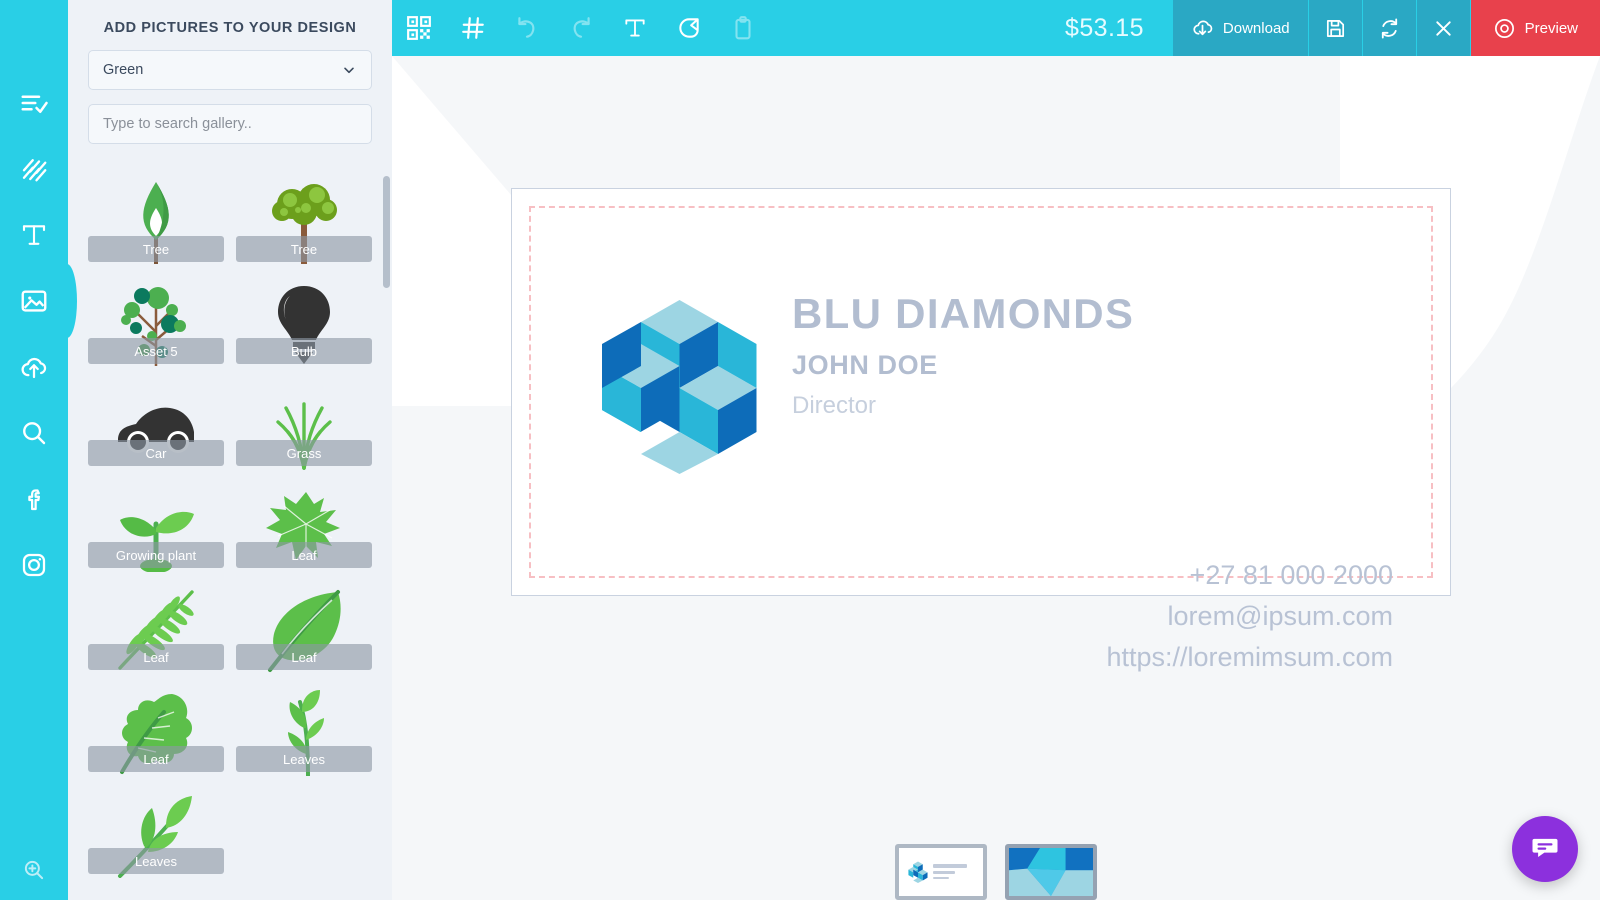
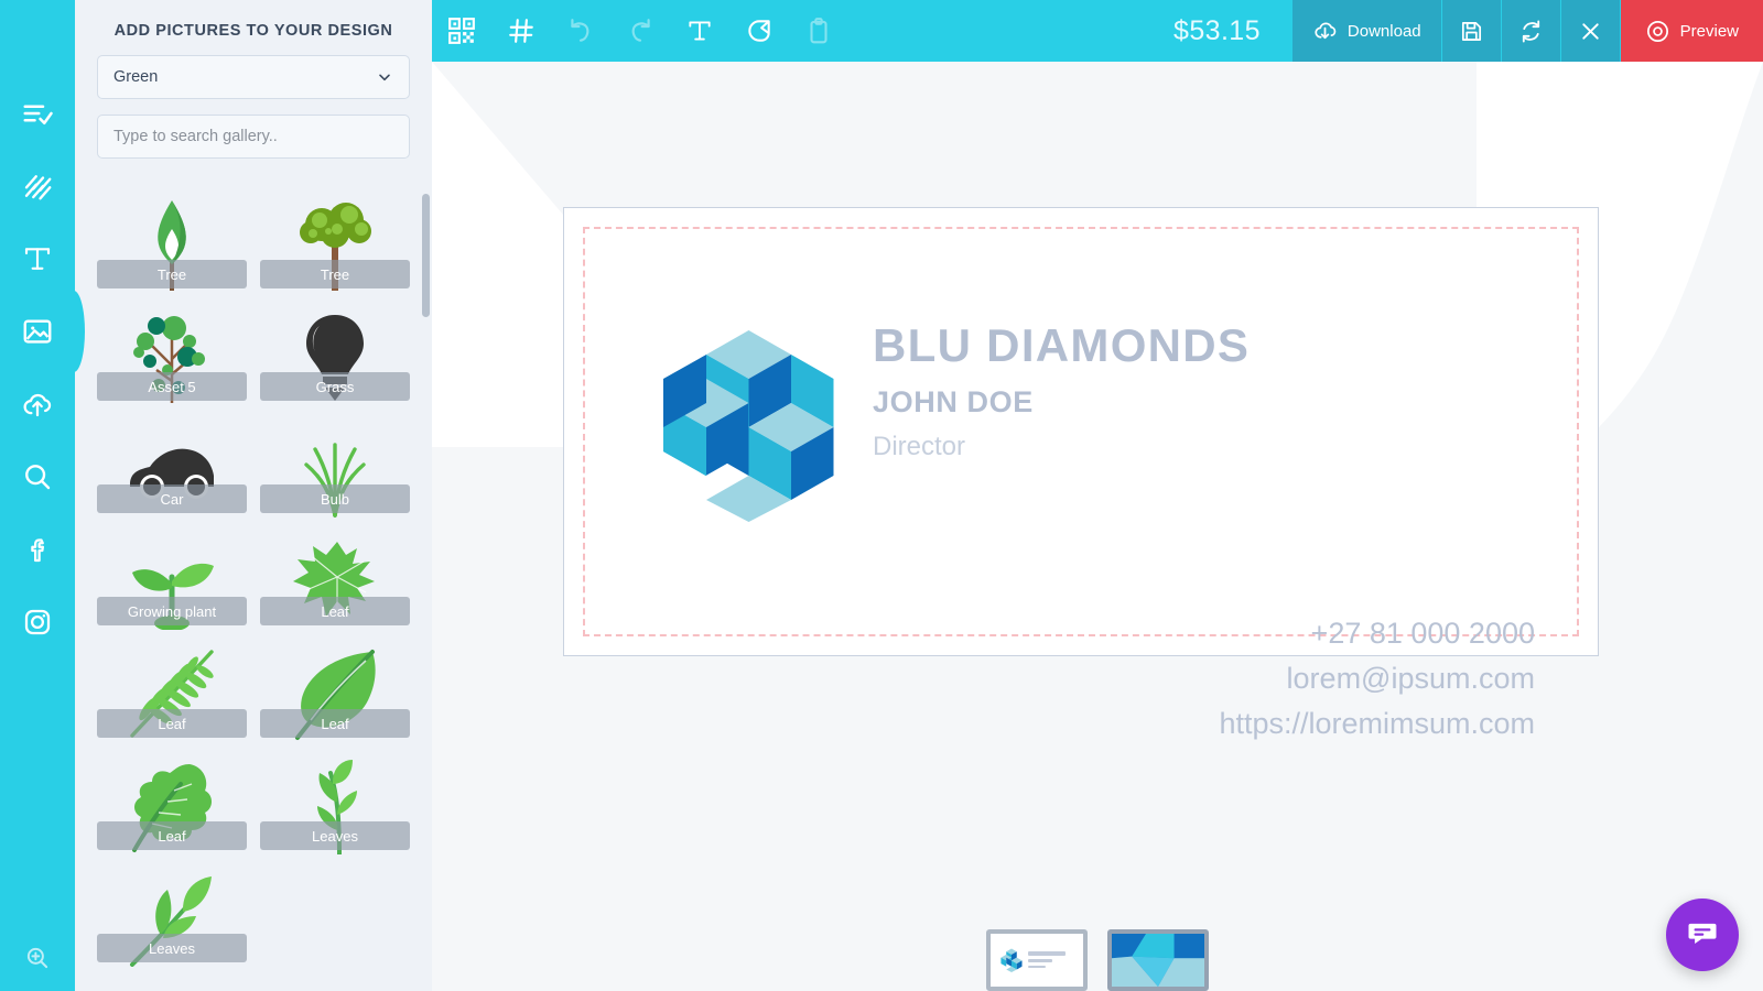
  ADD PICTURES TO YOUR DESIGN
  Green
  Type to search gallery..
  Tree
  Tree
  Asset 5
- Bulb
+ Grass
  Car
- Grass
+ Bulb
  Growing plant
  Leaf
  Leaf
  Leaf
  Leaf
  Leaves
  Leaves
  $53.15
  Download
  Preview
  BLU DIAMONDS
  JOHN DOE
  Director
  +27 81 000 2000
  lorem@ipsum.com
  https://loremimsum.com
